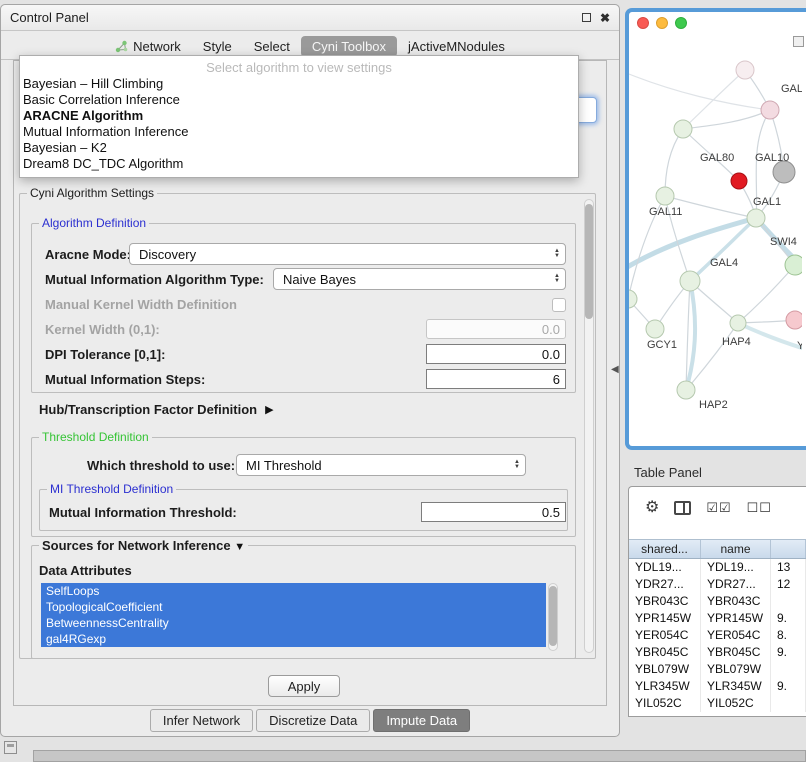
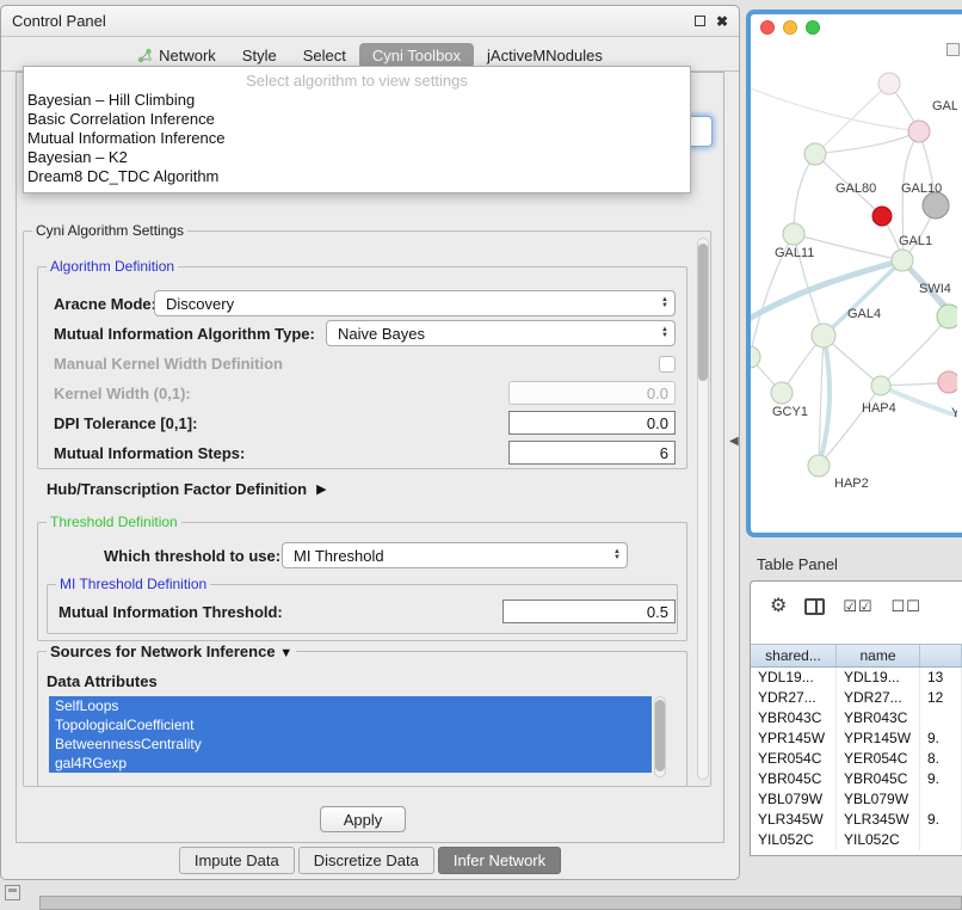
  Control Panel
  ✖
  Network
  Style
  Select
  Cyni Toolbox
  jActiveMNodules
  Cyni Algorithm Settings
  Algorithm Definition
  Aracne Mode
  Discovery
  Mutual Information Algorithm Type:
  Naive Bayes
  Manual Kernel Width Definition
  Kernel Width (0,1):
  0.0
  DPI Tolerance [0,1]:
  0.0
  Mutual Information Steps:
  6
  Hub/Transcription Factor Definition
  ▶
  Threshold Definition
  Which threshold to use:
  MI Threshold
  MI Threshold Definition
  Mutual Information Threshold:
  0.5
  Sources for Network Inference ▼
  Data Attributes
  SelfLoops
  TopologicalCoefficient
  BetweennessCentrality
  gal4RGexp
  Apply
- Infer Network
+ Impute Data
  Discretize Data
- Impute Data
+ Infer Network
  Select algorithm to view settings
  Bayesian – Hill Climbing
  Basic Correlation Inference
- ARACNE Algorithm
  Mutual Information Inference
  Bayesian – K2
  Dream8 DC_TDC Algorithm
  GAL
  GAL80
  GAL10
  GAL11
  GAL1
  SWI4
  GAL4
  GCY1
  HAP4
  HAP2
  Y
  ◀
  Table Panel
  ⚙
  ☑☑
  ☐☐
  shared...
  name
  YDL19...
  YDL19...
  13
  YDR27...
  YDR27...
  12
  YBR043C
  YBR043C
  YPR145W
  YPR145W
  9.
  YER054C
  YER054C
  8.
  YBR045C
  YBR045C
  9.
  YBL079W
  YBL079W
  YLR345W
  YLR345W
  9.
  YIL052C
  YIL052C
